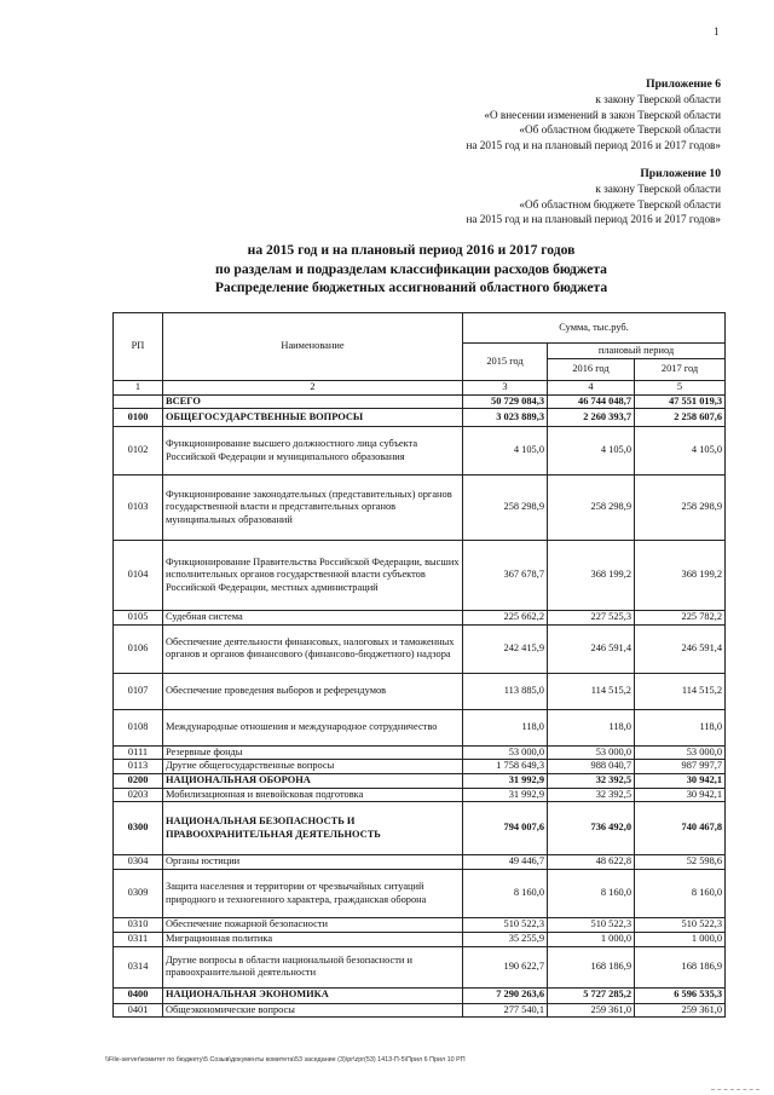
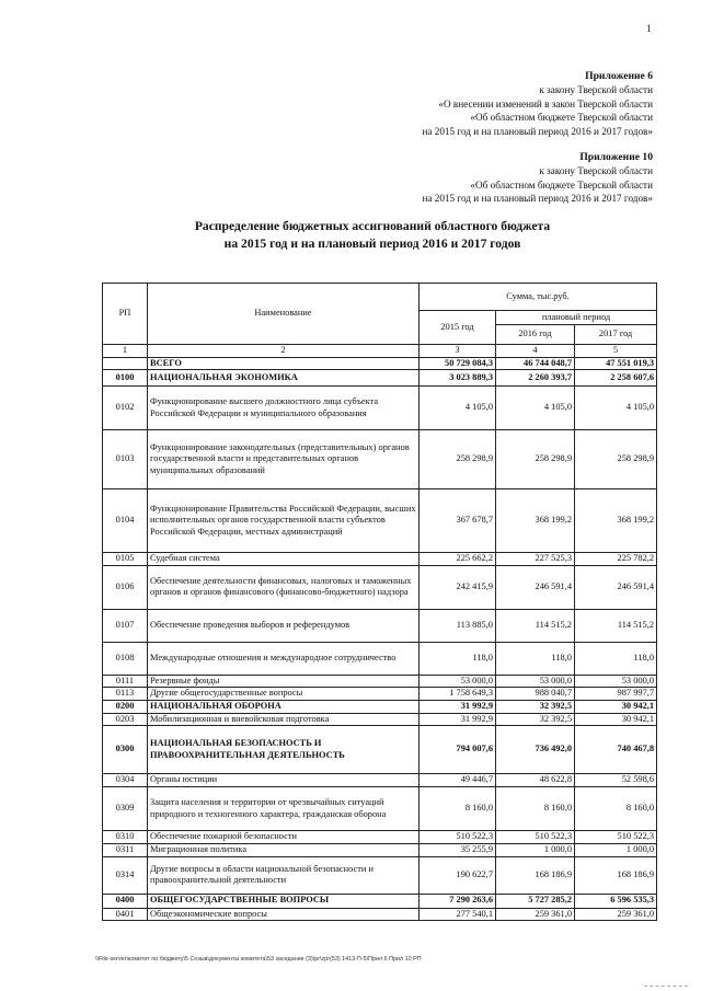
  1
  Приложение 6
  к закону Тверской области
  «О внесении изменений в закон Тверской области
  «Об областном бюджете Тверской области
  на 2015 год и на плановый период 2016 и 2017 годов»
  Приложение 10
  к закону Тверской области
  «Об областном бюджете Тверской области
  на 2015 год и на плановый период 2016 и 2017 годов»
- на 2015 год и на плановый период 2016 и 2017 годов
+ Распределение бюджетных ассигнований областного бюджета
- по разделам и подразделам классификации расходов бюджета
- Распределение бюджетных ассигнований областного бюджета
+ на 2015 год и на плановый период 2016 и 2017 годов
  РП	Наименование	Сумма, тыс.руб.
  2015 год	плановый период
  2016 год	2017 год
  1	2	3	4	5
  	ВСЕГО	50 729 084,3	46 744 048,7	47 551 019,3
- 0100	ОБЩЕГОСУДАРСТВЕННЫЕ ВОПРОСЫ	3 023 889,3	2 260 393,7	2 258 607,6
+ 0100	НАЦИОНАЛЬНАЯ ЭКОНОМИКА	3 023 889,3	2 260 393,7	2 258 607,6
  0102	Функционирование высшего должностного лица субъекта Российской Федерации и муниципального образования	4 105,0	4 105,0	4 105,0
  0103	Функционирование законодательных (представительных) органов государственной власти и представительных органов муниципальных образований	258 298,9	258 298,9	258 298,9
  0104	Функционирование Правительства Российской Федерации, высших исполнительных органов государственной власти субъектов Российской Федерации, местных администраций	367 678,7	368 199,2	368 199,2
  0105	Судебная система	225 662,2	227 525,3	225 782,2
  0106	Обеспечение деятельности финансовых, налоговых и таможенных органов и органов финансового (финансово-бюджетного) надзора	242 415,9	246 591,4	246 591,4
  0107	Обеспечение проведения выборов и референдумов	113 885,0	114 515,2	114 515,2
  0108	Международные отношения и международное сотрудничество	118,0	118,0	118,0
  0111	Резервные фонды	53 000,0	53 000,0	53 000,0
  0113	Другие общегосударственные вопросы	1 758 649,3	988 040,7	987 997,7
  0200	НАЦИОНАЛЬНАЯ ОБОРОНА	31 992,9	32 392,5	30 942,1
  0203	Мобилизационная и вневойсковая подготовка	31 992,9	32 392,5	30 942,1
  0300	НАЦИОНАЛЬНАЯ БЕЗОПАСНОСТЬ И ПРАВООХРАНИТЕЛЬНАЯ ДЕЯТЕЛЬНОСТЬ	794 007,6	736 492,0	740 467,8
  0304	Органы юстиции	49 446,7	48 622,8	52 598,6
  0309	Защита населения и территории от чрезвычайных ситуаций природного и техногенного характера, гражданская оборона	8 160,0	8 160,0	8 160,0
  0310	Обеспечение пожарной безопасности	510 522,3	510 522,3	510 522,3
  0311	Миграционная политика	35 255,9	1 000,0	1 000,0
  0314	Другие вопросы в области национальной безопасности и правоохранительной деятельности	190 622,7	168 186,9	168 186,9
- 0400	НАЦИОНАЛЬНАЯ ЭКОНОМИКА	7 290 263,6	5 727 285,2	6 596 535,3
+ 0400	ОБЩЕГОСУДАРСТВЕННЫЕ ВОПРОСЫ	7 290 263,6	5 727 285,2	6 596 535,3
  0401	Общеэкономические вопросы	277 540,1	259 361,0	259 361,0
